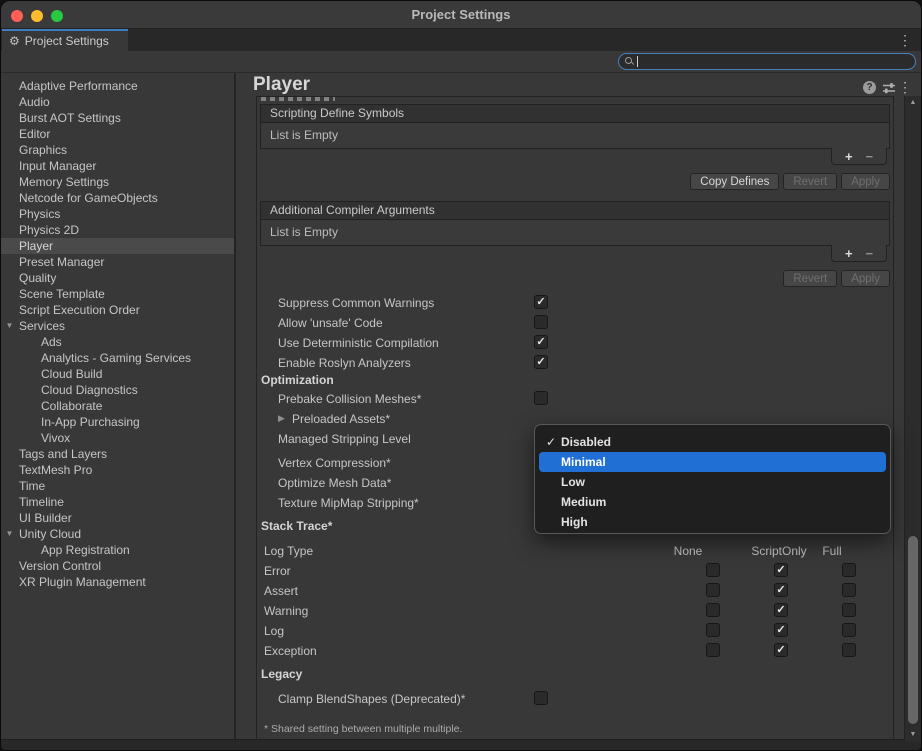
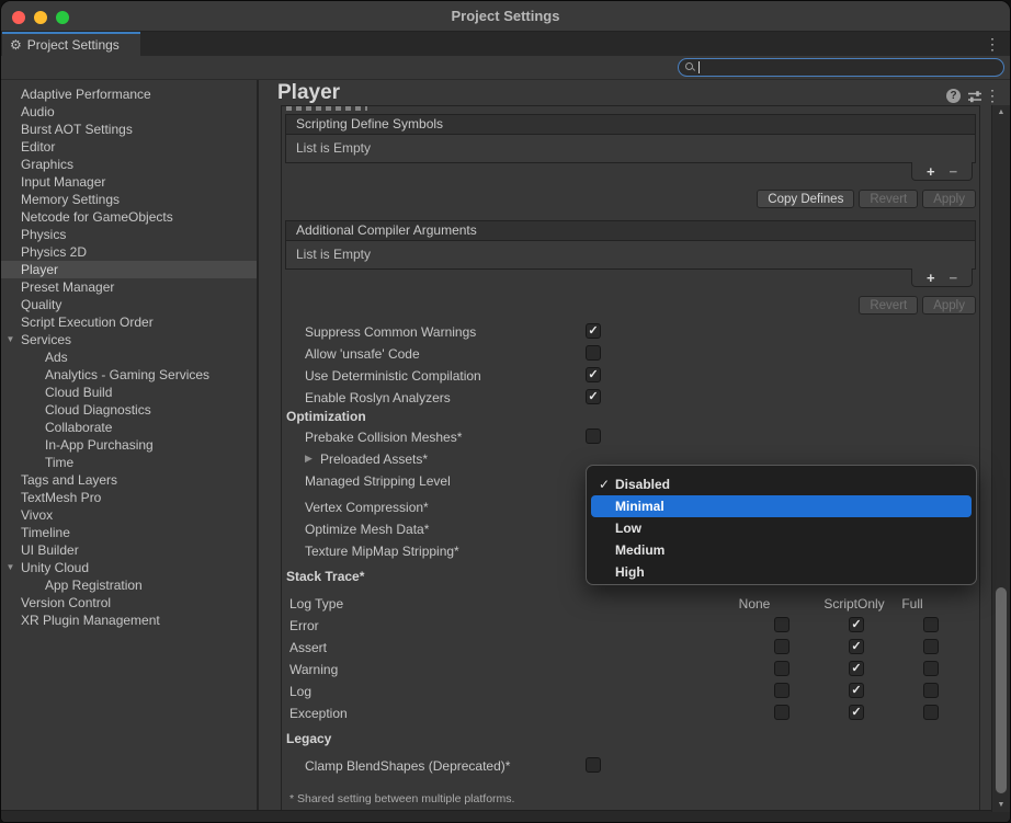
  Project Settings
  ⚙
  Project Settings
  ⋮
  Adaptive Performance
  Audio
  Burst AOT Settings
  Editor
  Graphics
  Input Manager
  Memory Settings
  Netcode for GameObjects
  Physics
  Physics 2D
  Player
  Preset Manager
  Quality
- Scene Template
  Script Execution Order
  ▼
  Services
  Ads
  Analytics - Gaming Services
  Cloud Build
  Cloud Diagnostics
  Collaborate
  In-App Purchasing
- Vivox
+ Time
  Tags and Layers
  TextMesh Pro
- Time
+ Vivox
  Timeline
  UI Builder
  ▼
  Unity Cloud
  App Registration
  Version Control
  XR Plugin Management
  Player
  ?
  ⋮
  Scripting Define Symbols
  List is Empty
  +
  −
  Copy Defines
  Revert
  Apply
  Additional Compiler Arguments
  List is Empty
  +
  −
  Revert
  Apply
  Suppress Common Warnings
  ✓
  Allow 'unsafe' Code
  Use Deterministic Compilation
  ✓
  Enable Roslyn Analyzers
  ✓
  Optimization
  Prebake Collision Meshes*
  ▶
  Preloaded Assets*
  Managed Stripping Level
  Vertex Compression*
  Optimize Mesh Data*
  Texture MipMap Stripping*
  Stack Trace*
  Log Type
  None
  ScriptOnly
  Full
  Error
  ✓
  Assert
  ✓
  Warning
  ✓
  Log
  ✓
  Exception
  ✓
  Legacy
  Clamp BlendShapes (Deprecated)*
- * Shared setting between multiple multiple.
+ * Shared setting between multiple platforms.
  ✓
  Disabled
  Minimal
  Low
  Medium
  High
